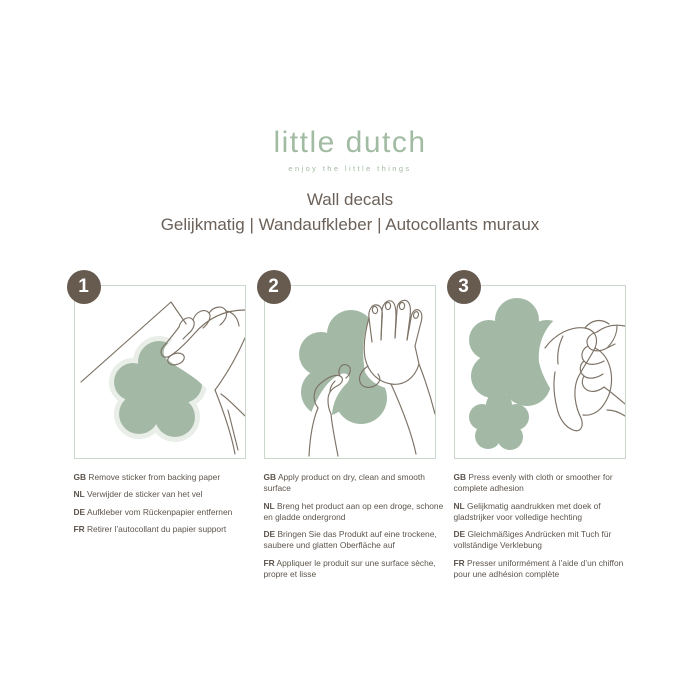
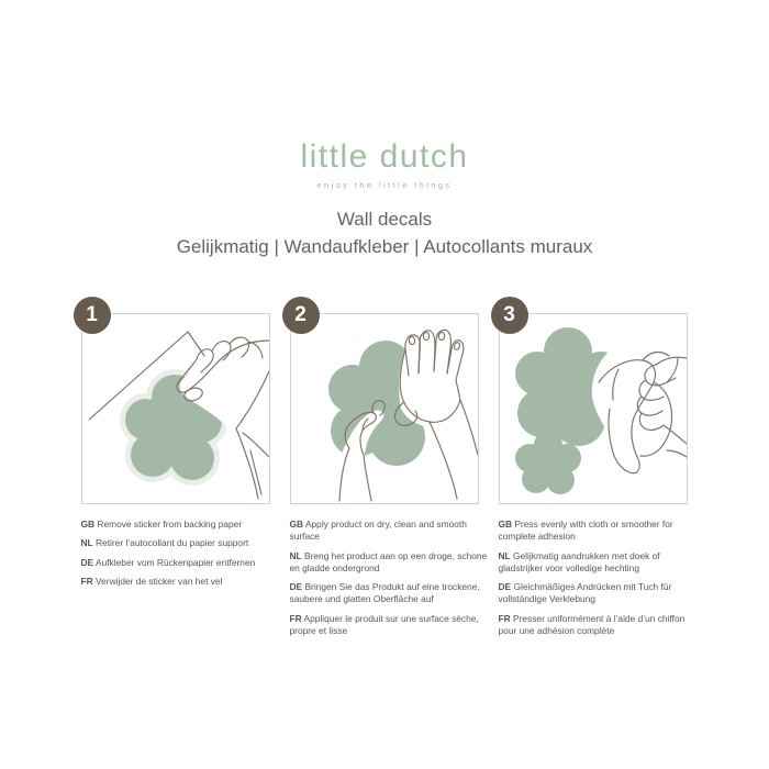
  little dutch
  enjoy the little things
  Wall decals
  Gelijkmatig | Wandaufkleber | Autocollants muraux
  1
  GB Remove sticker from backing paper
- NL Verwijder de sticker van het vel
+ NL Retirer l’autocollant du papier support
  DE Aufkleber vom Rückenpapier entfernen
- FR Retirer l’autocollant du papier support
+ FR Verwijder de sticker van het vel
  2
  GB Apply product on dry, clean and smooth
  surface
  NL Breng het product aan op een droge, schone
  en gladde ondergrond
  DE Bringen Sie das Produkt auf eine trockene,
  saubere und glatten Oberfläche auf
  FR Appliquer le produit sur une surface sèche,
  propre et lisse
  3
  GB Press evenly with cloth or smoother for
  complete adhesion
  NL Gelijkmatig aandrukken met doek of
  gladstrijker voor volledige hechting
  DE Gleichmäßiges Andrücken mit Tuch für
  vollständige Verklebung
  FR Presser uniformément à l’aide d’un chiffon
  pour une adhésion complète
